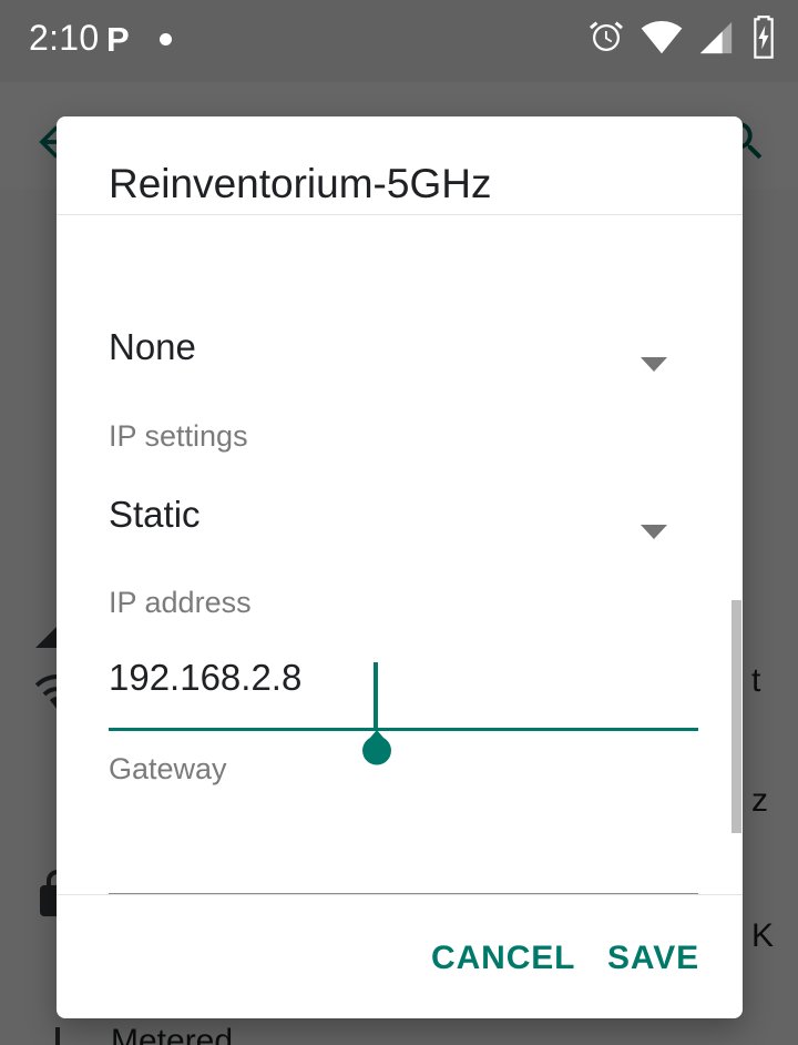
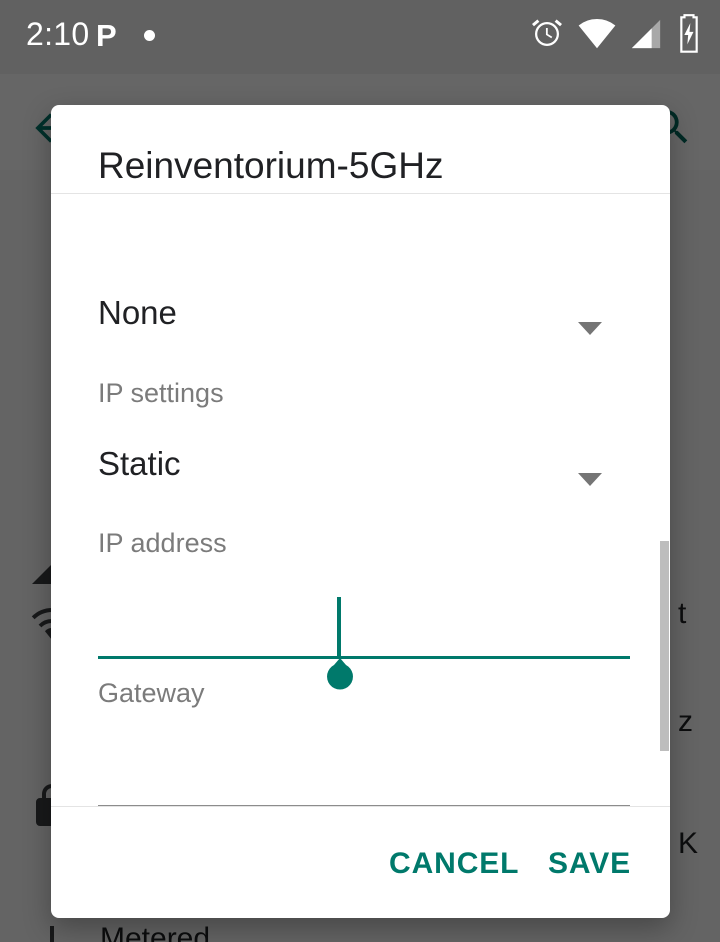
  Metered
  t
  z
  K
  2:10
  P
  Reinventorium-5GHz
  None
  IP settings
  Static
  IP address
- 192.168.2.8
  Gateway
  CANCEL
  SAVE
